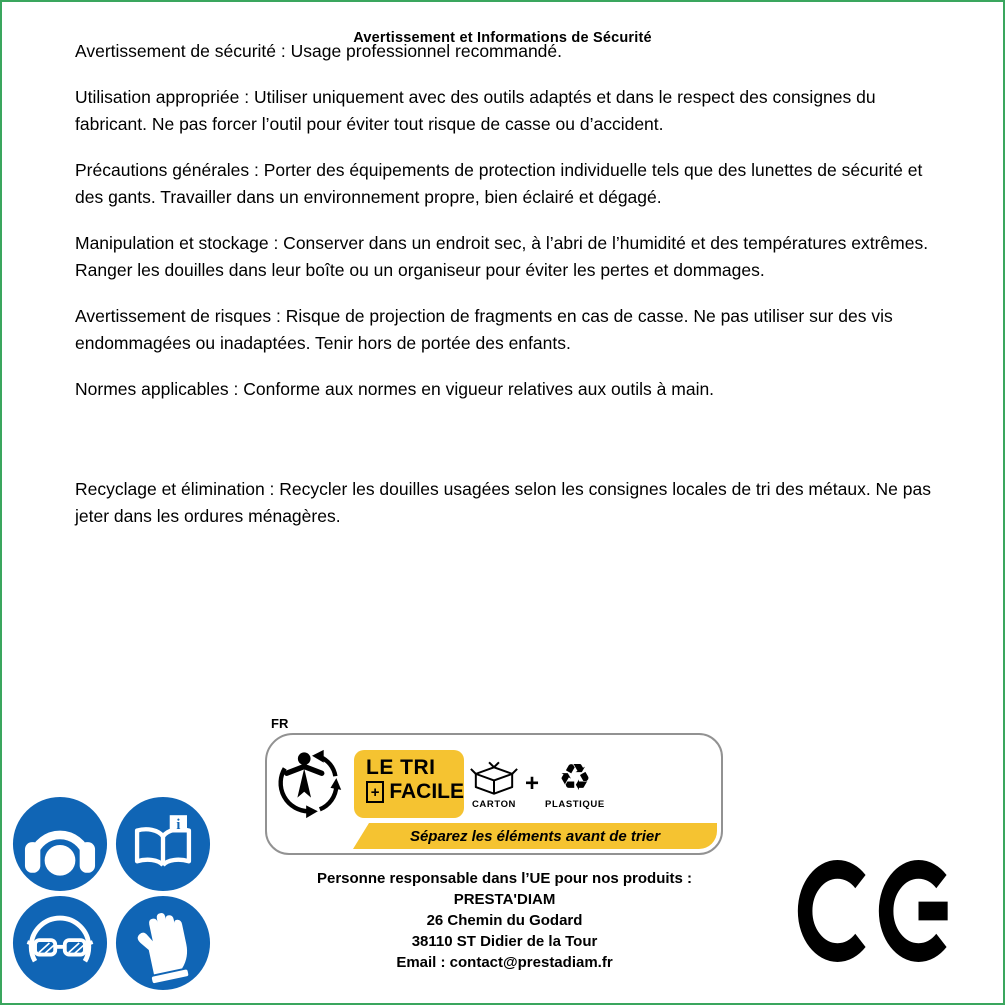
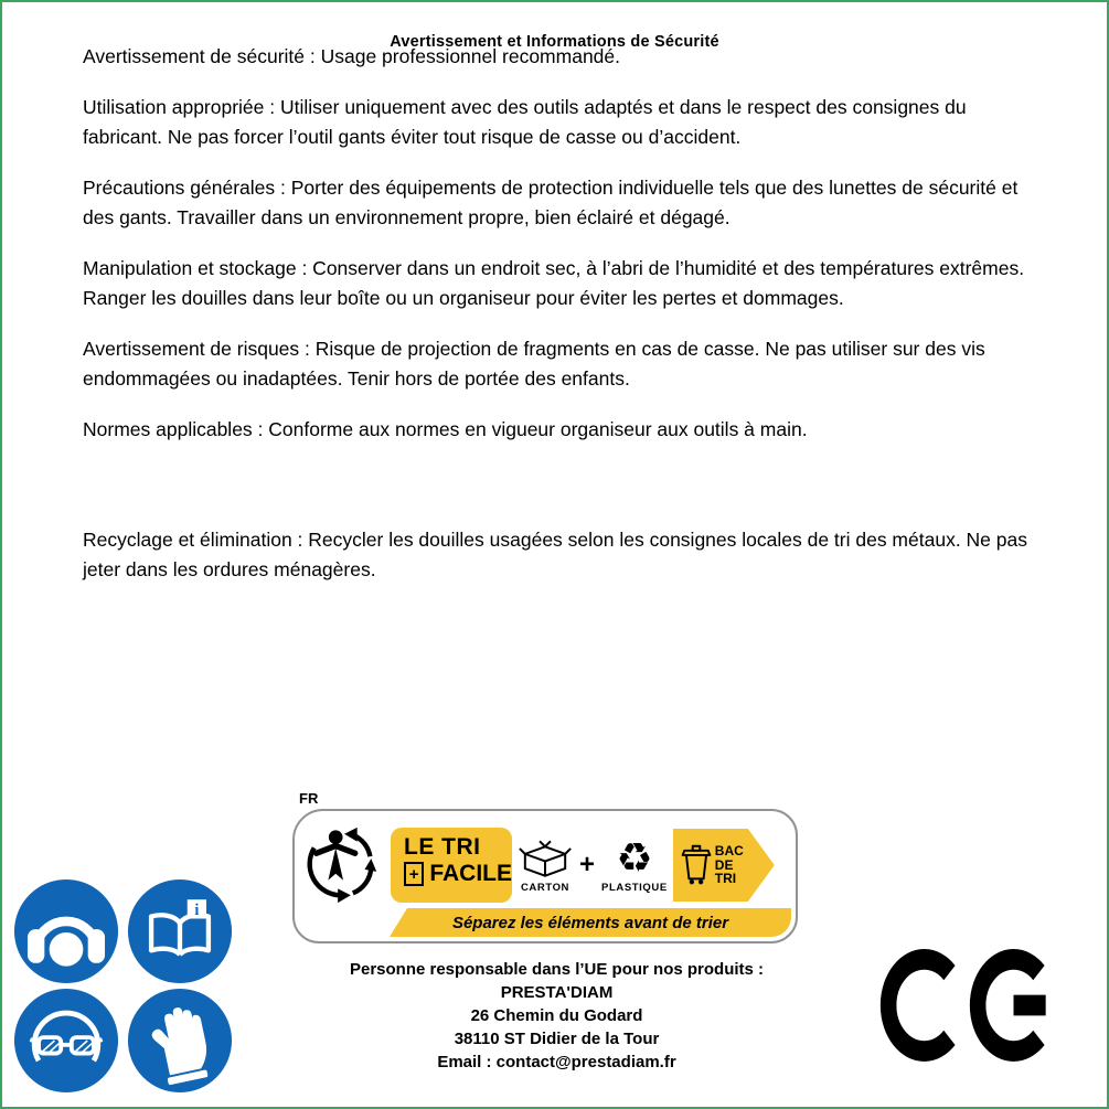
  Avertissement et Informations de Sécurité
  Avertissement de sécurité : Usage professionnel recommandé.
- Utilisation appropriée : Utiliser uniquement avec des outils adaptés et dans le respect des consignes du fabricant. Ne pas forcer l’outil pour éviter tout risque de casse ou d’accident.
+ Utilisation appropriée : Utiliser uniquement avec des outils adaptés et dans le respect des consignes du fabricant. Ne pas forcer l’outil gants éviter tout risque de casse ou d’accident.
  Précautions générales : Porter des équipements de protection individuelle tels que des lunettes de sécurité et des gants. Travailler dans un environnement propre, bien éclairé et dégagé.
  Manipulation et stockage : Conserver dans un endroit sec, à l’abri de l’humidité et des températures extrêmes. Ranger les douilles dans leur boîte ou un organiseur pour éviter les pertes et dommages.
  Avertissement de risques : Risque de projection de fragments en cas de casse. Ne pas utiliser sur des vis endommagées ou inadaptées. Tenir hors de portée des enfants.
- Normes applicables : Conforme aux normes en vigueur relatives aux outils à main.
+ Normes applicables : Conforme aux normes en vigueur organiseur aux outils à main.
  Recyclage et élimination : Recycler les douilles usagées selon les consignes locales de tri des métaux. Ne pas jeter dans les ordures ménagères.
  i
  FR
  LE TRI
  +
  FACILE
  CARTON
  +
  ♻
  PLASTIQUE
+ BAC
+ DE
+ TRI
  Séparez les éléments avant de trier
  Personne responsable dans l’UE pour nos produits :
  PRESTA'DIAM
  26 Chemin du Godard
  38110 ST Didier de la Tour
  Email : contact@prestadiam.fr
